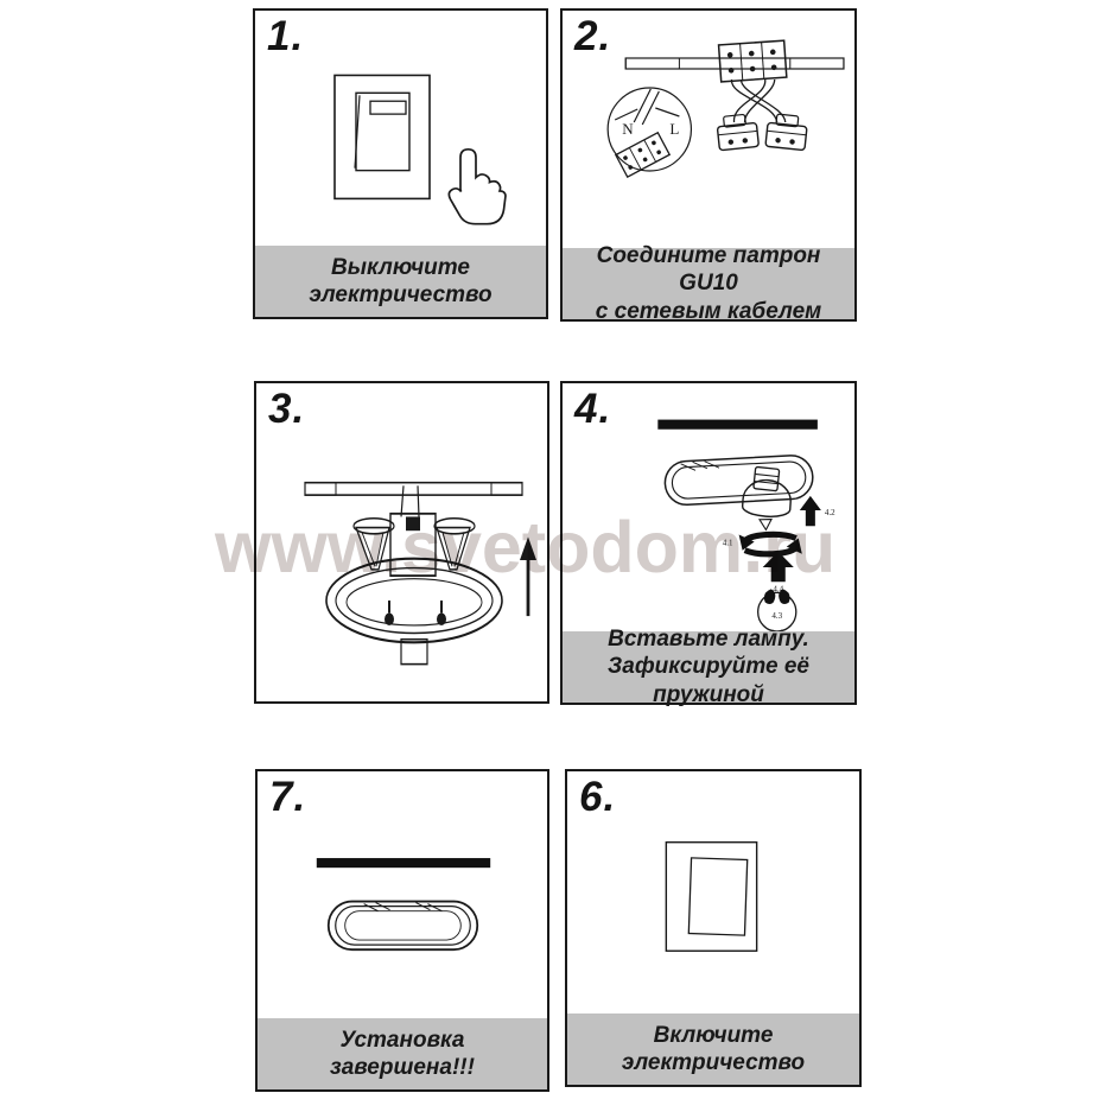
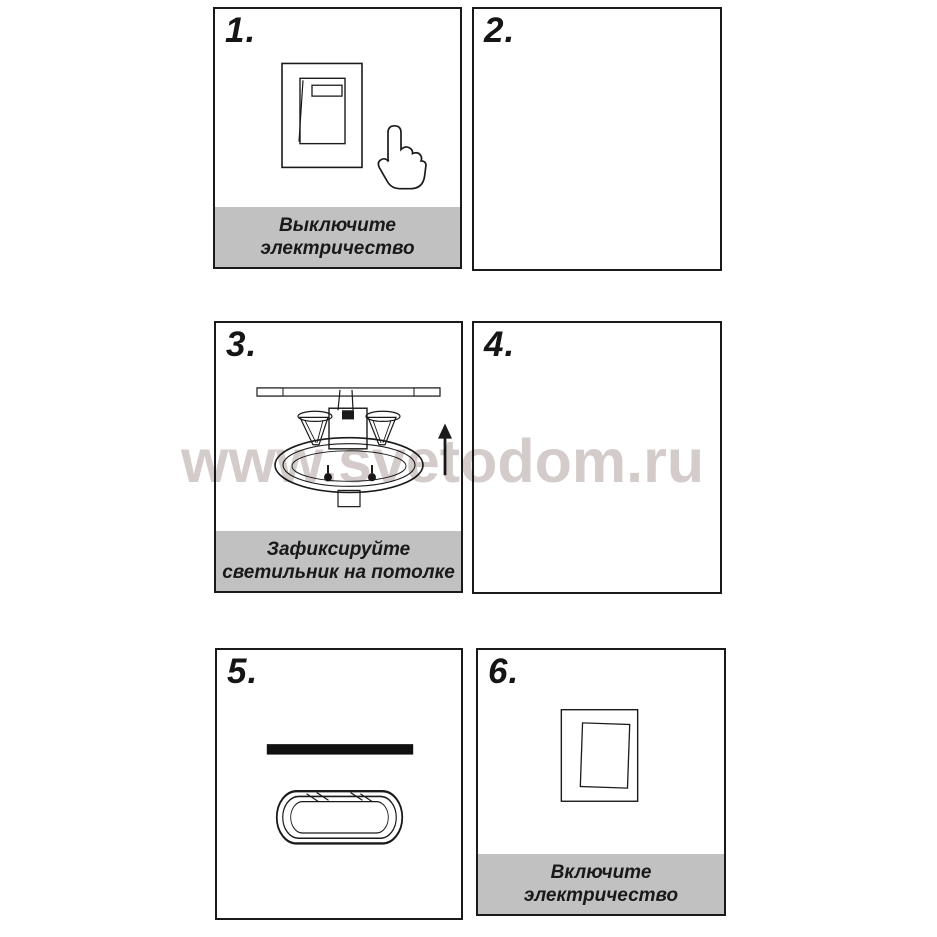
  1.
  Выключите
  электричество
  2.
- N
- L
- Соедините патрон GU10
- с сетевым кабелем
  3.
+ Зафиксируйте
+ светильник на потолке
  4.
- 4.2
- 4.1
- 4.4
- 4.3
- Вставьте лампу.
- Зафиксируйте её пружиной
- 7.
+ 5.
- Установка
- завершена!!!
  6.
  Включите
  электричество
  www.svetodom.ru
